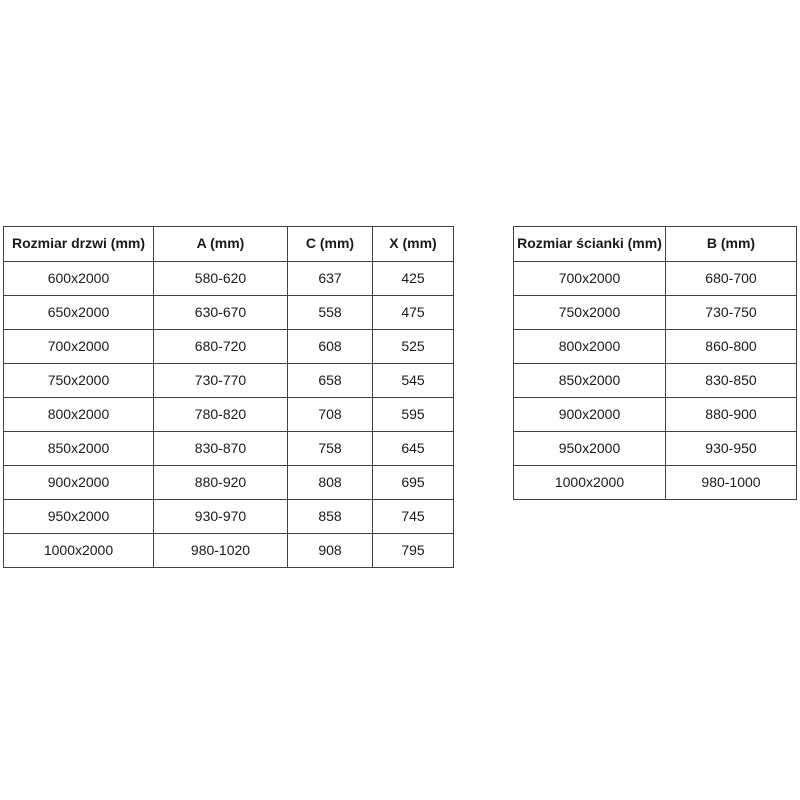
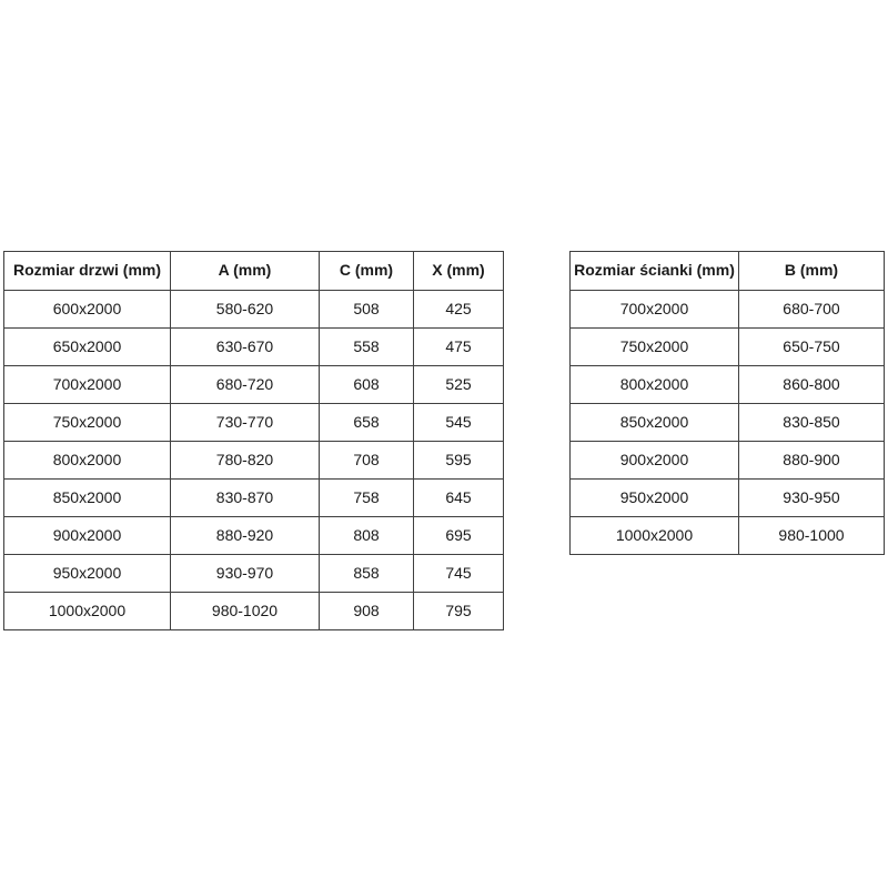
  Rozmiar drzwi (mm)	A (mm)	C (mm)	X (mm)
- 600x2000	580-620	637	425
+ 600x2000	580-620	508	425
  650x2000	630-670	558	475
  700x2000	680-720	608	525
  750x2000	730-770	658	545
  800x2000	780-820	708	595
  850x2000	830-870	758	645
  900x2000	880-920	808	695
  950x2000	930-970	858	745
  1000x2000	980-1020	908	795
  Rozmiar ścianki (mm)	B (mm)
  700x2000	680-700
- 750x2000	730-750
+ 750x2000	650-750
  800x2000	860-800
  850x2000	830-850
  900x2000	880-900
  950x2000	930-950
  1000x2000	980-1000
